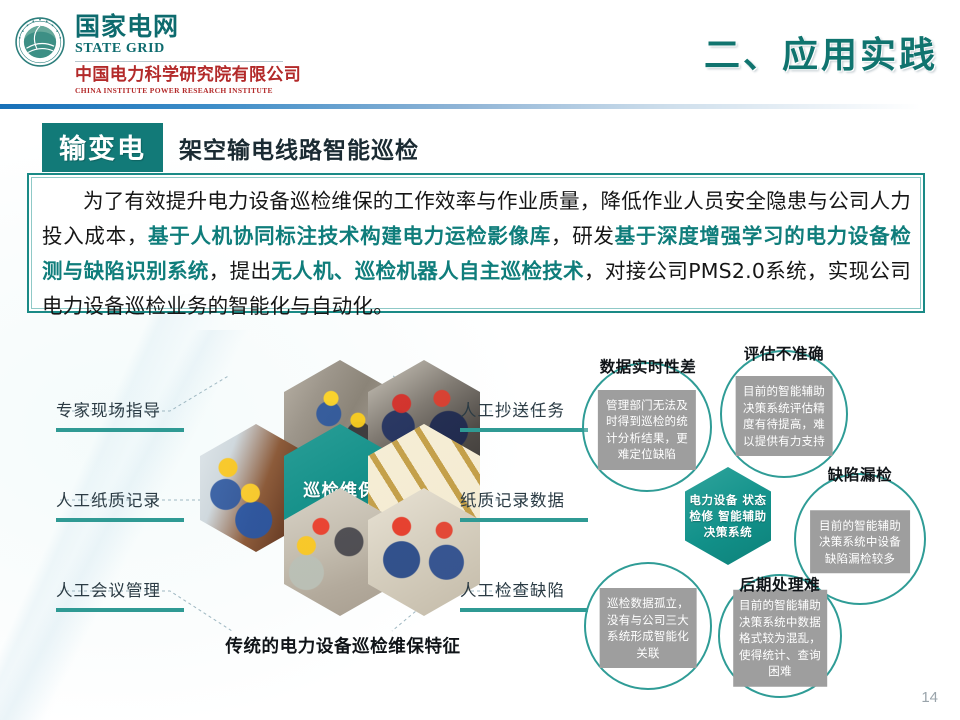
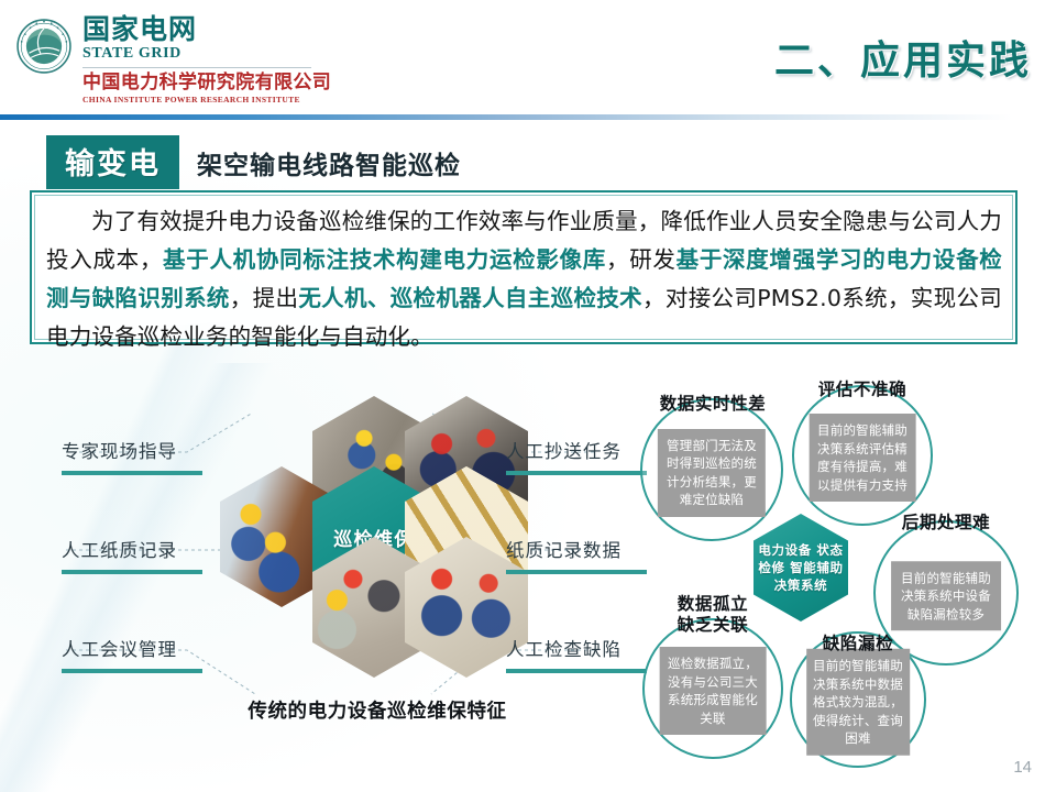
  国家电网
  STATE GRID
  中国电力科学研究院有限公司
  CHINA INSTITUTE POWER RESEARCH INSTITUTE
  二、应用实践
  输变电
  架空输电线路智能巡检
  为了有效提升电力设备巡检维保的工作效率与作业质量，降低作业人员安全隐患与公司人力投入成本，基于人机协同标注技术构建电力运检影像库，研发基于深度增强学习的电力设备检测与缺陷识别系统，提出无人机、巡检机器人自主巡检技术，对接公司PMS2.0系统，实现公司电力设备巡检业务的智能化与自动化。
  巡检维保
  专家现场指导
  人工纸质记录
  人工会议管理
  人工抄送任务
  纸质记录数据
  人工检查缺陷
  传统的电力设备巡检维保特征
  管理部门无法及时得到巡检的统计分析结果，更难定位缺陷
  数据实时性差
  目前的智能辅助决策系统评估精度有待提高，难以提供有力支持
  评估不准确
  目前的智能辅助决策系统中设备缺陷漏检较多
- 缺陷漏检
+ 后期处理难
  目前的智能辅助决策系统中数据格式较为混乱，使得统计、查询困难
- 后期处理难
+ 缺陷漏检
  巡检数据孤立，没有与公司三大系统形成智能化关联
+ 数据孤立
+ 缺乏关联
  电力设备 状态检修 智能辅助 决策系统
  14
